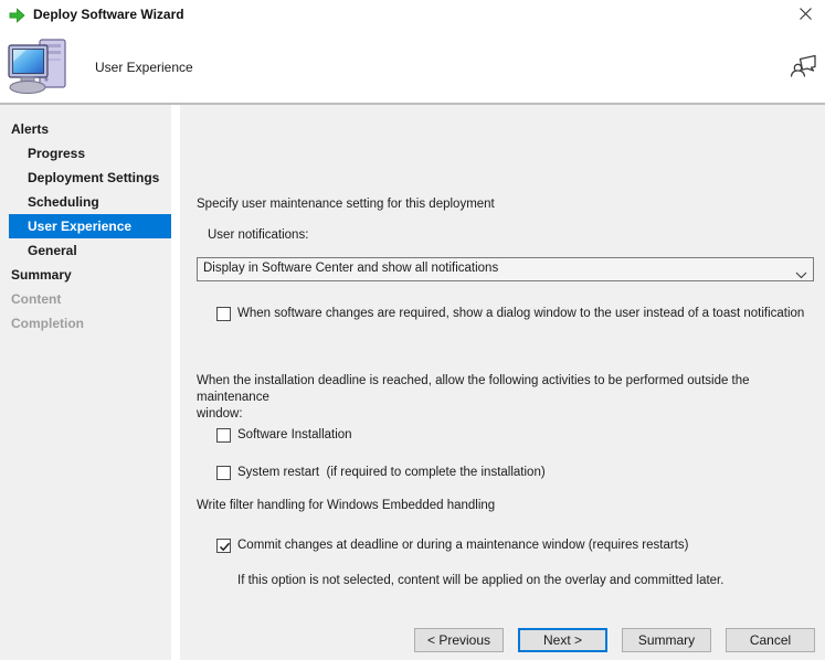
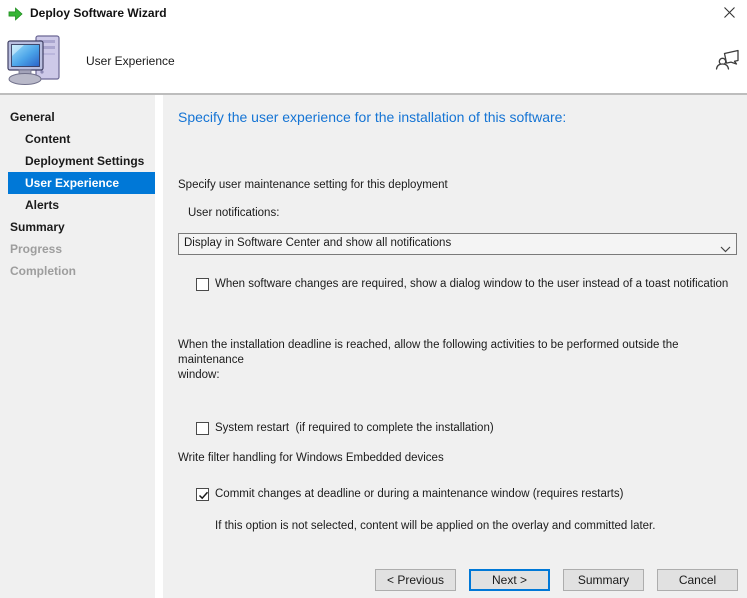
  Deploy Software Wizard
  User Experience
- Alerts
+ General
- Progress
+ Content
  Deployment Settings
- Scheduling
  User Experience
- General
+ Alerts
  Summary
- Content
+ Progress
  Completion
+ Specify the user experience for the installation of this software:
  Specify user maintenance setting for this deployment
  User notifications:
  Display in Software Center and show all notifications
  When software changes are required, show a dialog window to the user instead of a toast notification
  When the installation deadline is reached, allow the following activities to be performed outside the maintenance
  window:
- Software Installation
  System restart (if required to complete the installation)
- Write filter handling for Windows Embedded handling
+ Write filter handling for Windows Embedded devices
  Commit changes at deadline or during a maintenance window (requires restarts)
  If this option is not selected, content will be applied on the overlay and committed later.
  < Previous
  Next >
  Summary
  Cancel
